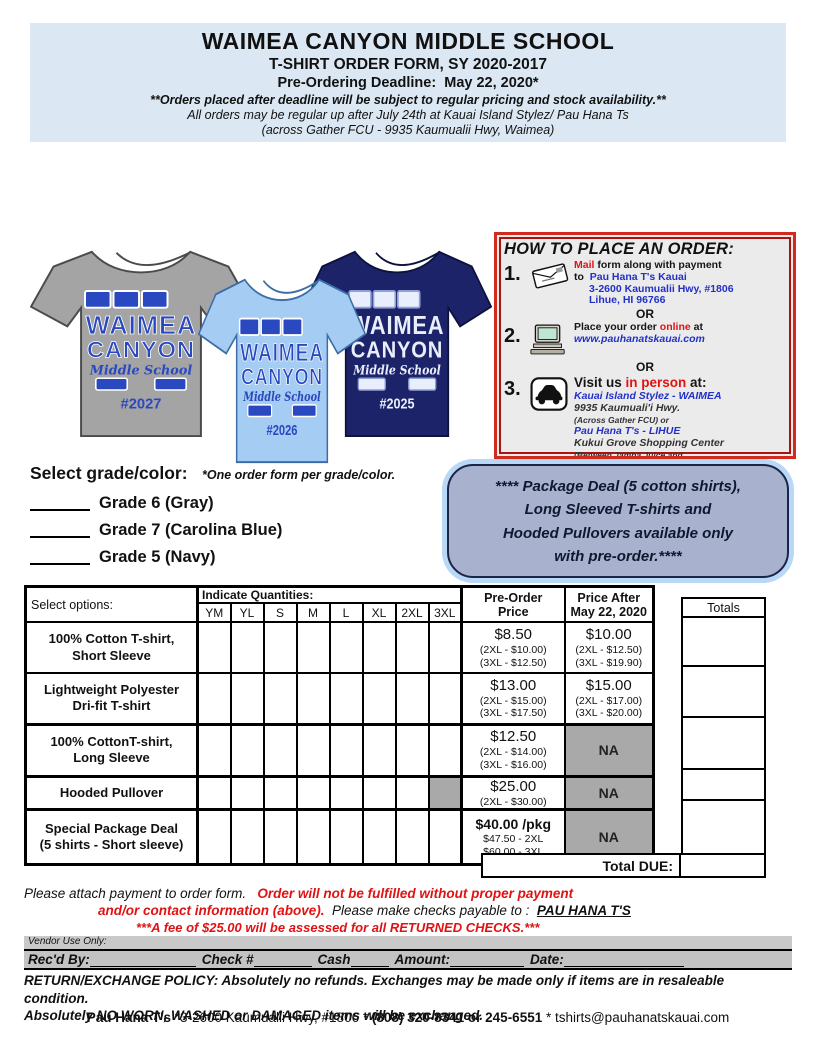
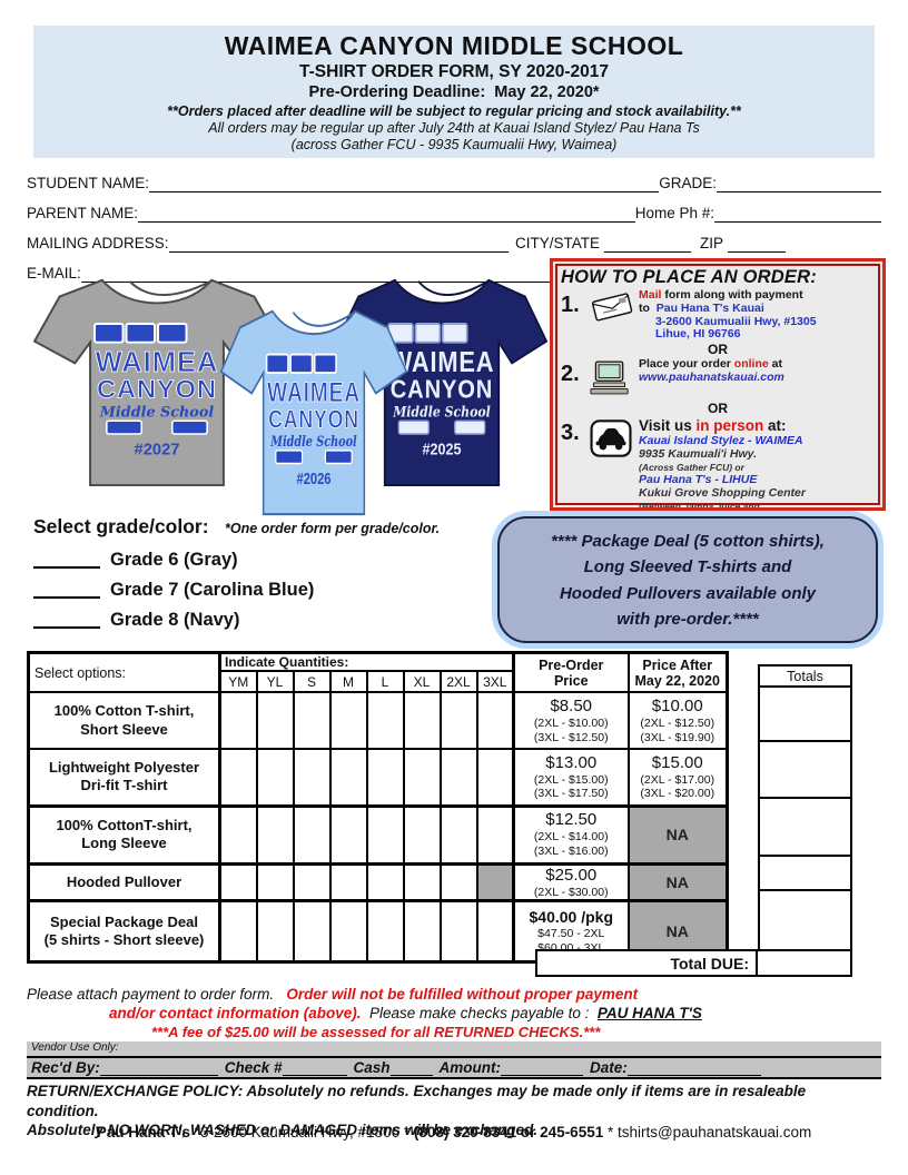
  WAIMEA CANYON MIDDLE SCHOOL
  T-SHIRT ORDER FORM, SY 2020-2017
  Pre-Ordering Deadline: May 22, 2020*
  **Orders placed after deadline will be subject to regular pricing and stock availability.**
  All orders may be regular up after July 24th at Kauai Island Stylez/ Pau Hana Ts
  (across Gather FCU - 9935 Kaumualii Hwy, Waimea)
+ STUDENT NAME:
+ GRADE:
+ PARENT NAME:
+ Home Ph #:
+ MAILING ADDRESS:
+ CITY/STATE
+ ZIP
+ E-MAIL:
  WAIMEA
  CANYON
  Middle School
  #2027
  AIMEA
  CANYON
  Middle School
  #2025
  WAIMEA
  CANYON
  Middle School
  #2026
  HOW TO PLACE AN ORDER:
  1.
  Mail form along with payment
  to Pau Hana T's Kauai
- 3-2600 Kaumualii Hwy, #1806
+ 3-2600 Kaumualii Hwy, #1305
  Lihue, HI 96766
  OR
  2.
  Place your order online at
  www.pauhanatskauai.com
  OR
  3.
  Visit us in person at:
  Kauai Island Stylez - WAIMEA
  9935 Kaumuali'i Hwy.
  (Across Gather FCU) or
  Pau Hana T's - LIHUE
  Kukui Grove Shopping Center
  (Between Jamba Juice and
  Select grade/color: *One order form per grade/color.
  Grade 6 (Gray)
  Grade 7 (Carolina Blue)
- Grade 5 (Navy)
+ Grade 8 (Navy)
  **** Package Deal (5 cotton shirts),
  Long Sleeved T-shirts and
  Hooded Pullovers available only
  with pre-order.****
  Select options:	Indicate Quantities:	Pre-OrderPrice	Price AfterMay 22, 2020
  YM	YL	S	M	L	XL	2XL	3XL
  100% Cotton T-shirt,Short Sleeve									$8.50(2XL - $10.00)(3XL - $12.50)	$10.00(2XL - $12.50)(3XL - $19.90)
  Lightweight PolyesterDri-fit T-shirt									$13.00(2XL - $15.00)(3XL - $17.50)	$15.00(2XL - $17.00)(3XL - $20.00)
  100% CottonT-shirt,Long Sleeve									$12.50(2XL - $14.00)(3XL - $16.00)	NA
  Hooded Pullover									$25.00(2XL - $30.00)	NA
  Special Package Deal(5 shirts - Short sleeve)									$40.00 /pkg$47.50 - 2XL$60.00 - 3XL	NA
  Totals
  Total DUE:
  Please attach payment to order form. Order will not be fulfilled without proper payment
  and/or contact information (above). Please make checks payable to : PAU HANA T'S
  ***A fee of $25.00 will be assessed for all RETURNED CHECKS.***
  Vendor Use Only:
  Rec'd By:
  Check #
  Cash
  Amount:
  Date:
  RETURN/EXCHANGE POLICY: Absolutely no refunds. Exchanges may be made only if items are in resaleable condition.
  Absolutely NO WORN, WASHED or DAMAGED items will be exchanged.
  Pau Hana T's *3-2600 Kaumualii Hwy, #1806 * (808) 320-8341 or 245-6551 * tshirts@pauhanatskauai.com
